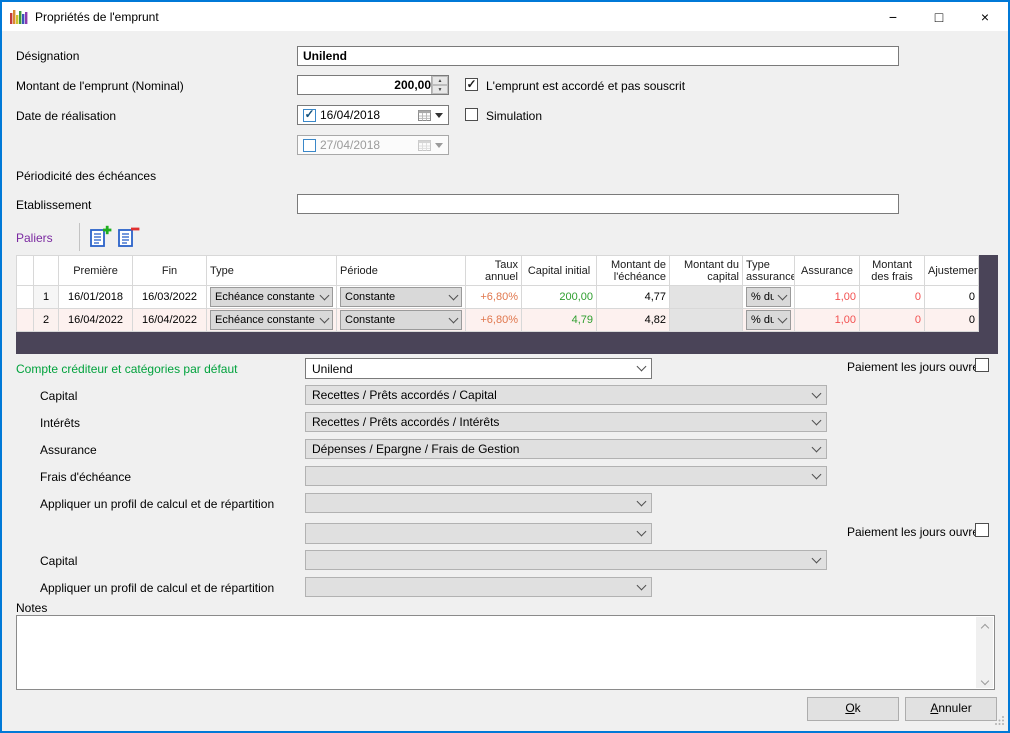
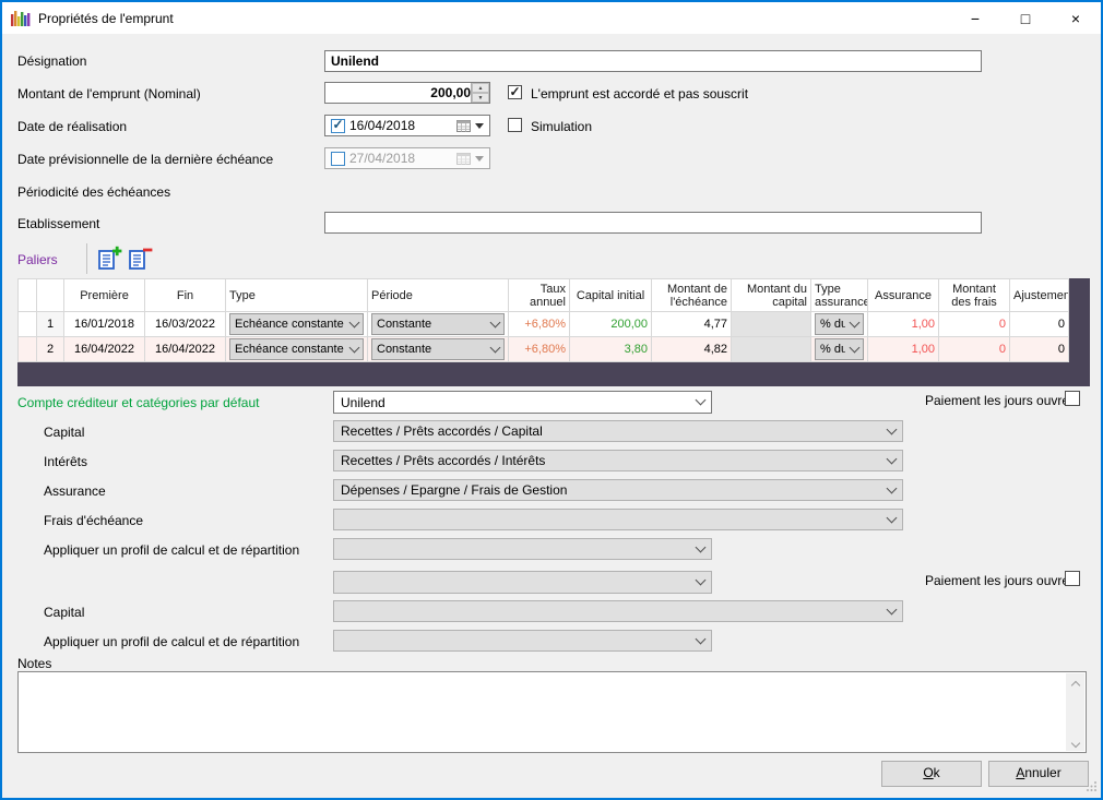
  Propriétés de l'emprunt
  −
  □
  ×
  Désignation
  Unilend
  Montant de l'emprunt (Nominal)
  200,00
  L'emprunt est accordé et pas souscrit
  Date de réalisation
  16/04/2018
  Simulation
+ Date prévisionnelle de la dernière échéance
  27/04/2018
  Périodicité des échéances
  Etablissement
  Paliers
  		Première	Fin	Type	Période	Taux annuel	Capital initial	Montant de l'échéance	Montant du capital	Type assurance	Assurance	Montant des frais	Ajustemen
  	1	16/01/2018	16/03/2022	Echéance constante	Constante	+6,80%	200,00	4,77		% du	1,00	0	0
- 	2	16/04/2022	16/04/2022	Echéance constante	Constante	+6,80%	4,79	4,82		% du	1,00	0	0
+ 	2	16/04/2022	16/04/2022	Echéance constante	Constante	+6,80%	3,80	4,82		% du	1,00	0	0
  Compte créditeur et catégories par défaut
  Unilend
  Paiement les jours ouvr
  Capital
  Recettes / Prêts accordés / Capital
  Intérêts
  Recettes / Prêts accordés / Intérêts
  Assurance
  Dépenses / Epargne / Frais de Gestion
  Frais d'échéance
  Appliquer un profil de calcul et de répartition
  Paiement les jours ouvr
  Capital
  Appliquer un profil de calcul et de répartition
  Notes
  Ok
  Annuler
